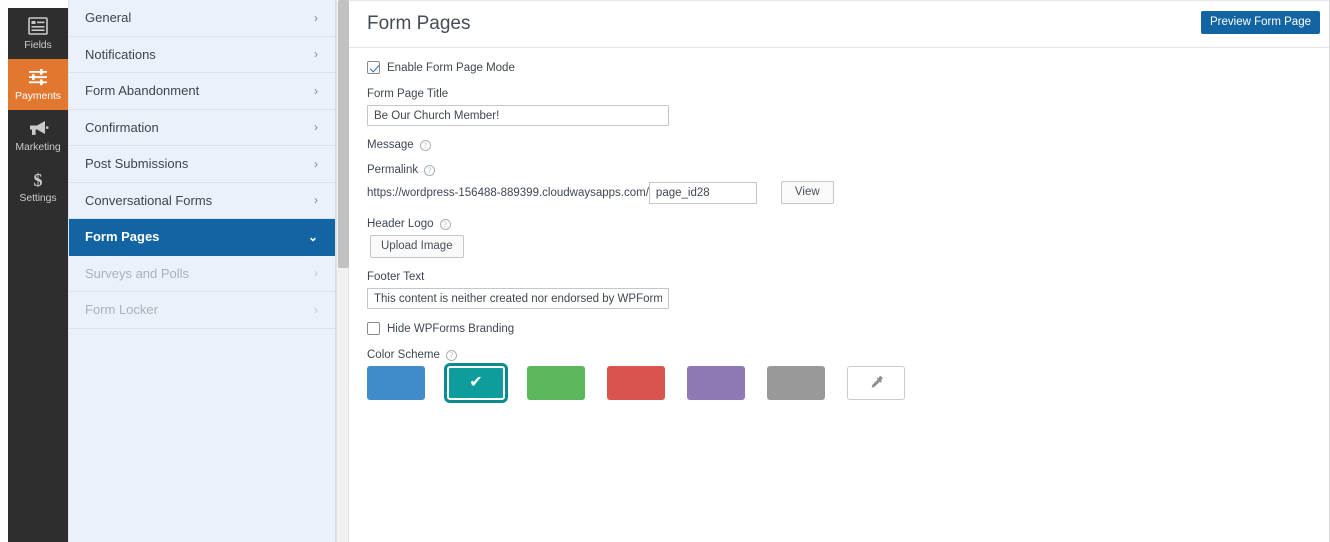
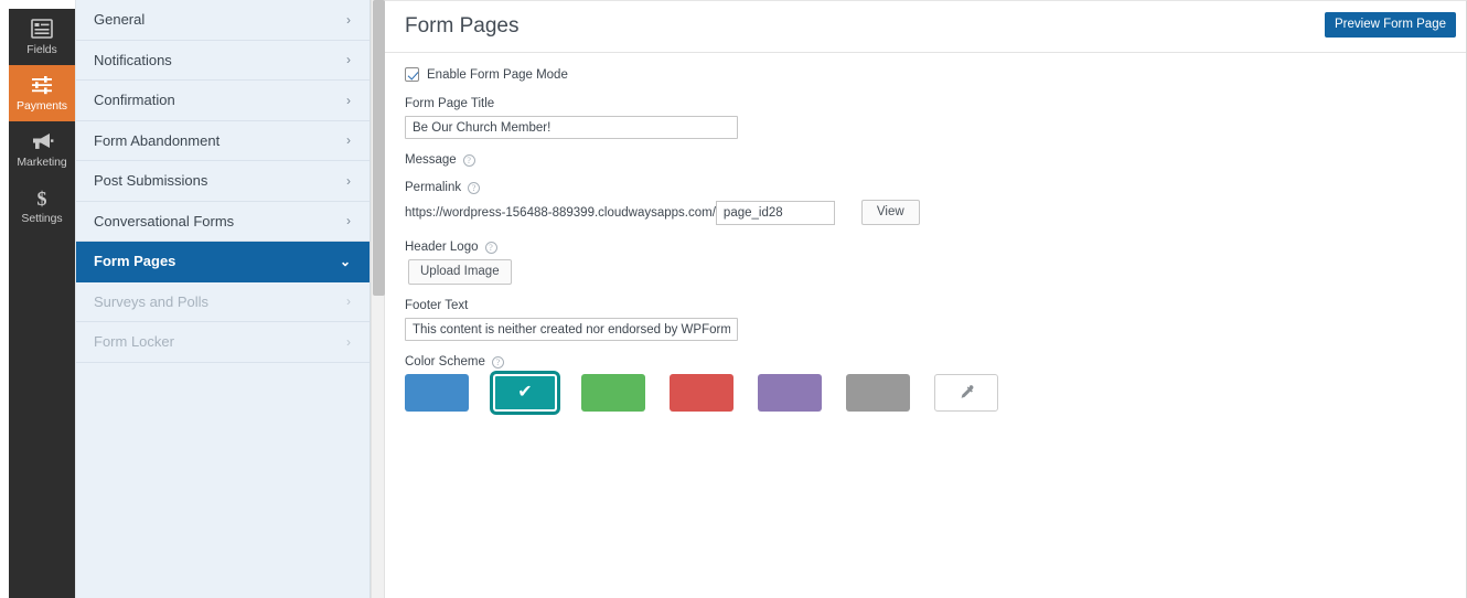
  Fields
  Payments
  Marketing
  $
  Settings
  General
  ›
  Notifications
  ›
- Form Abandonment
+ Confirmation
  ›
- Confirmation
+ Form Abandonment
  ›
  Post Submissions
  ›
  Conversational Forms
  ›
  Form Pages
  ⌄
  Surveys and Polls
  ›
  Form Locker
  ›
  Form Pages
  Preview Form Page
  Enable Form Page Mode
  Form Page Title
  Be Our Church Member!
  Message
  ?
  Permalink
  ?
  https://wordpress-156488-889399.cloudwaysapps.com/
  page_id28
  View
  Header Logo
  ?
  Upload Image
  Footer Text
  This content is neither created nor endorsed by WPForm
- Hide WPForms Branding
  Color Scheme
  ?
  ✔
